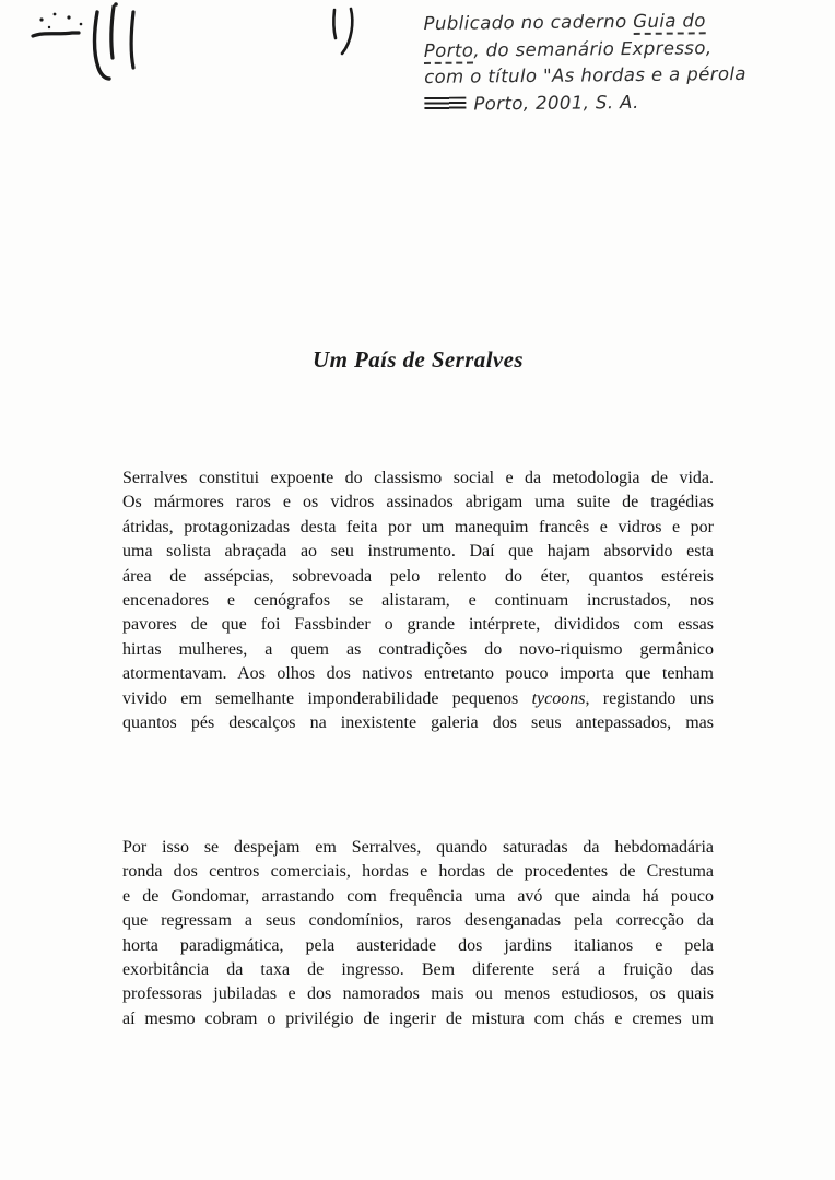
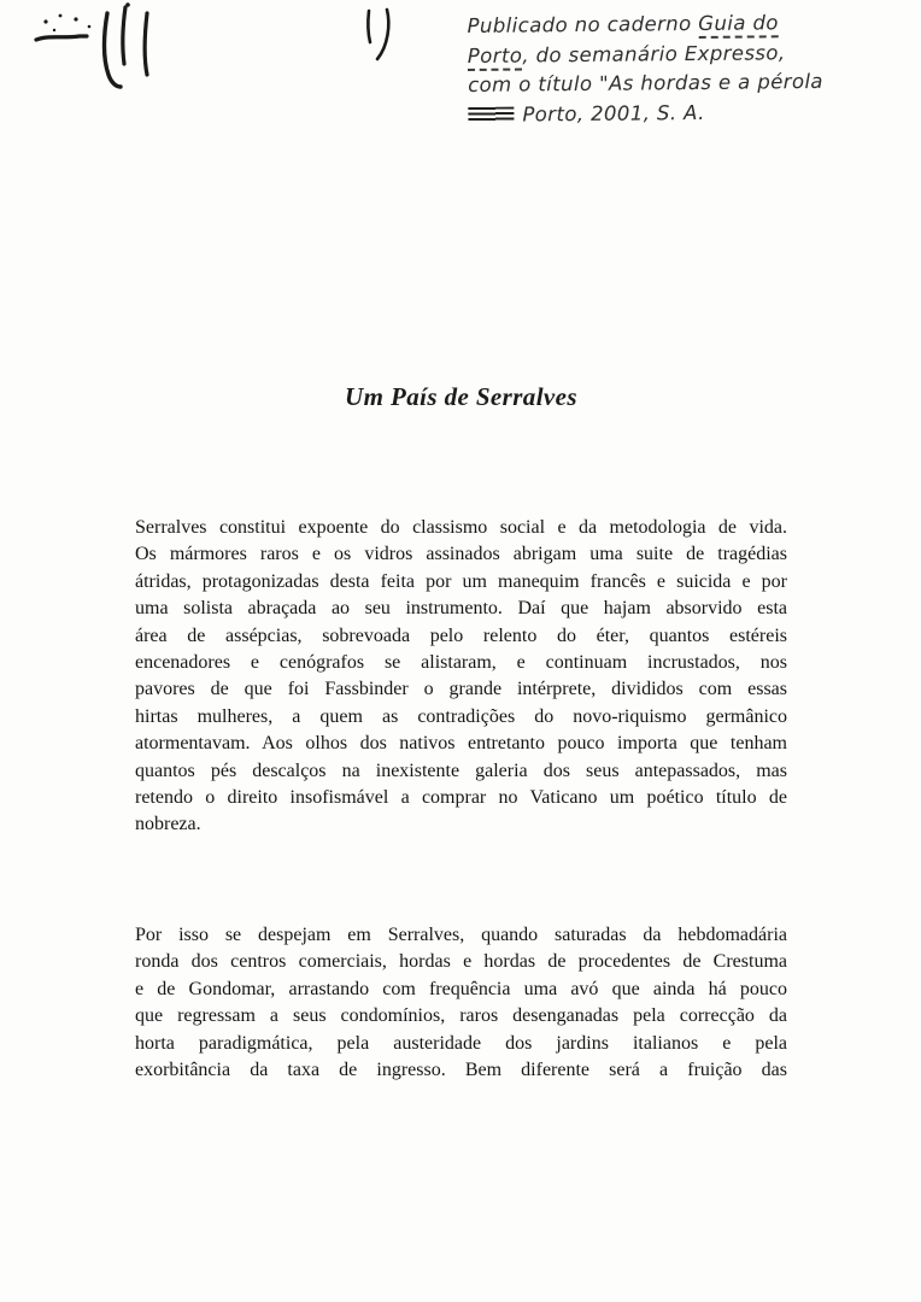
  Publicado no caderno Guia do
  Porto, do semanário Expresso,
  com o título "As hordas e a pérola
  Porto, 2001, S. A.
  Um País de Serralves
  Serralves constitui expoente do classismo social e da metodologia de vida.
  Os mármores raros e os vidros assinados abrigam uma suite de tragédias
- átridas, protagonizadas desta feita por um manequim francês e vidros e por
+ átridas, protagonizadas desta feita por um manequim francês e suicida e por
  uma solista abraçada ao seu instrumento. Daí que hajam absorvido esta
  área de assépcias, sobrevoada pelo relento do éter, quantos estéreis
  encenadores e cenógrafos se alistaram, e continuam incrustados, nos
  pavores de que foi Fassbinder o grande intérprete, divididos com essas
  hirtas mulheres, a quem as contradições do novo-riquismo germânico
  atormentavam. Aos olhos dos nativos entretanto pouco importa que tenham
- vivido em semelhante imponderabilidade pequenos tycoons, registando uns
  quantos pés descalços na inexistente galeria dos seus antepassados, mas
+ retendo o direito insofismável a comprar no Vaticano um poético título de
+ nobreza.
  Por isso se despejam em Serralves, quando saturadas da hebdomadária
  ronda dos centros comerciais, hordas e hordas de procedentes de Crestuma
  e de Gondomar, arrastando com frequência uma avó que ainda há pouco
  que regressam a seus condomínios, raros desenganadas pela correcção da
  horta paradigmática, pela austeridade dos jardins italianos e pela
  exorbitância da taxa de ingresso. Bem diferente será a fruição das
- professoras jubiladas e dos namorados mais ou menos estudiosos, os quais
- aí mesmo cobram o privilégio de ingerir de mistura com chás e cremes um
